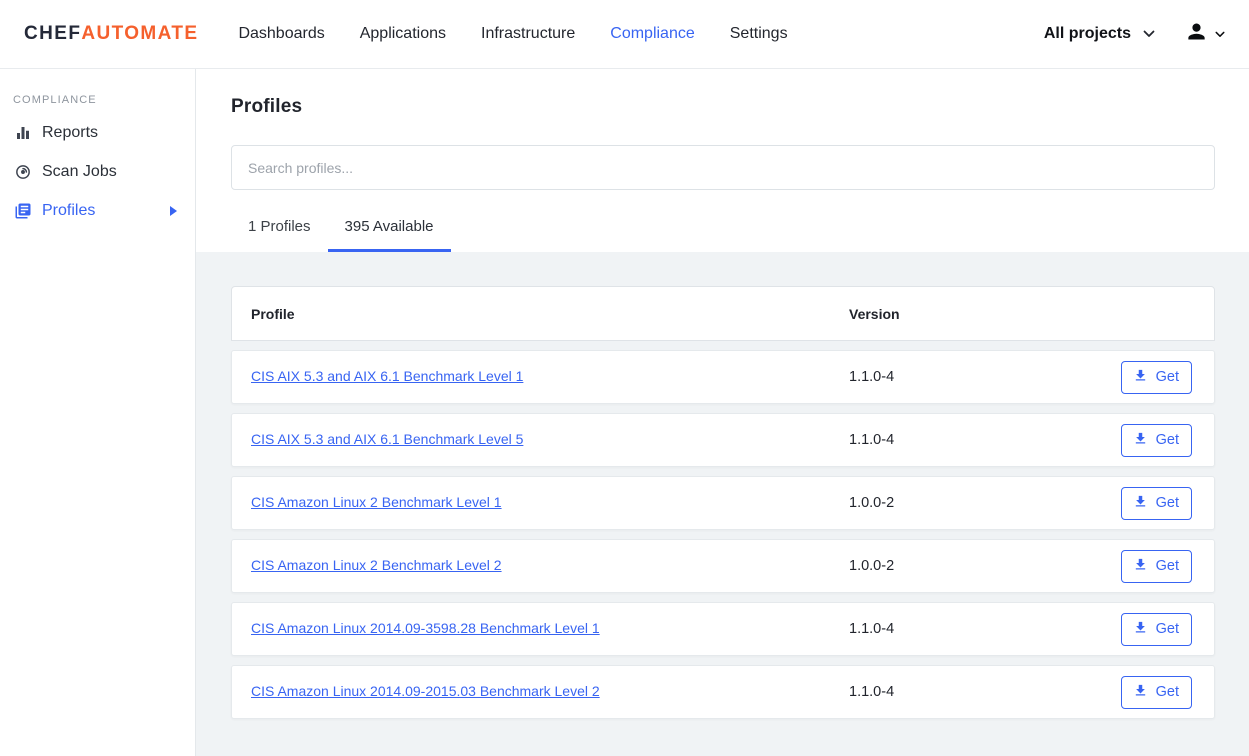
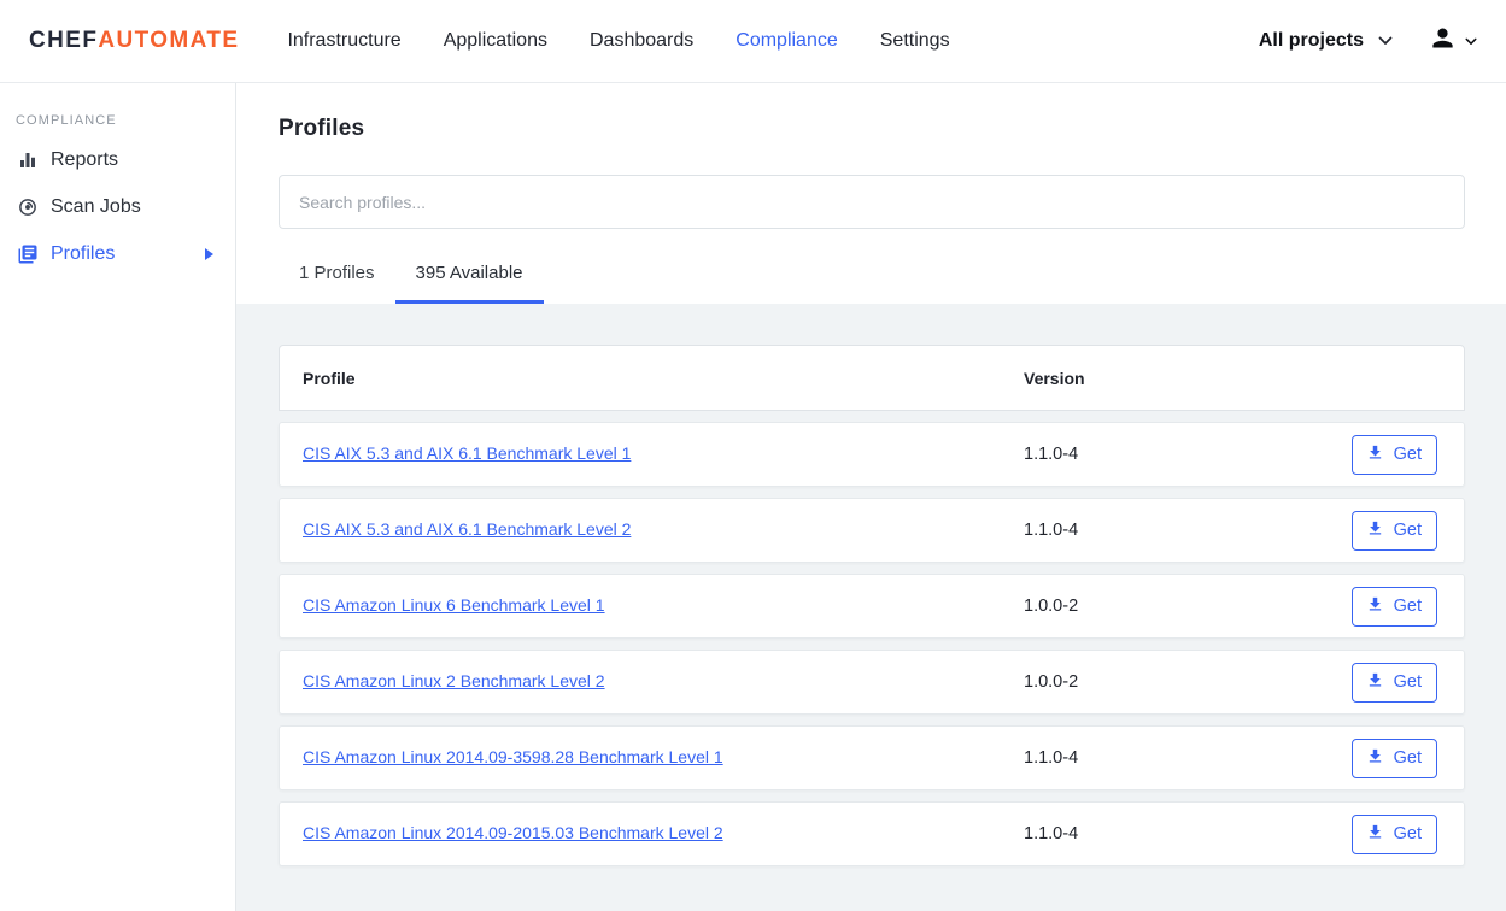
  CHEF
  AUTOMATE
- Dashboards
+ Infrastructure
  Applications
- Infrastructure
+ Dashboards
  Compliance
  Settings
  All projects
  COMPLIANCE
  Reports
  Scan Jobs
  Profiles
  Profiles
  Search profiles...
  1 Profiles
  395 Available
  Profile
  Version
  CIS AIX 5.3 and AIX 6.1 Benchmark Level 1
  1.1.0-4
  Get
- CIS AIX 5.3 and AIX 6.1 Benchmark Level 5
+ CIS AIX 5.3 and AIX 6.1 Benchmark Level 2
  1.1.0-4
  Get
- CIS Amazon Linux 2 Benchmark Level 1
+ CIS Amazon Linux 6 Benchmark Level 1
  1.0.0-2
  Get
  CIS Amazon Linux 2 Benchmark Level 2
  1.0.0-2
  Get
  CIS Amazon Linux 2014.09-3598.28 Benchmark Level 1
  1.1.0-4
  Get
  CIS Amazon Linux 2014.09-2015.03 Benchmark Level 2
  1.1.0-4
  Get
